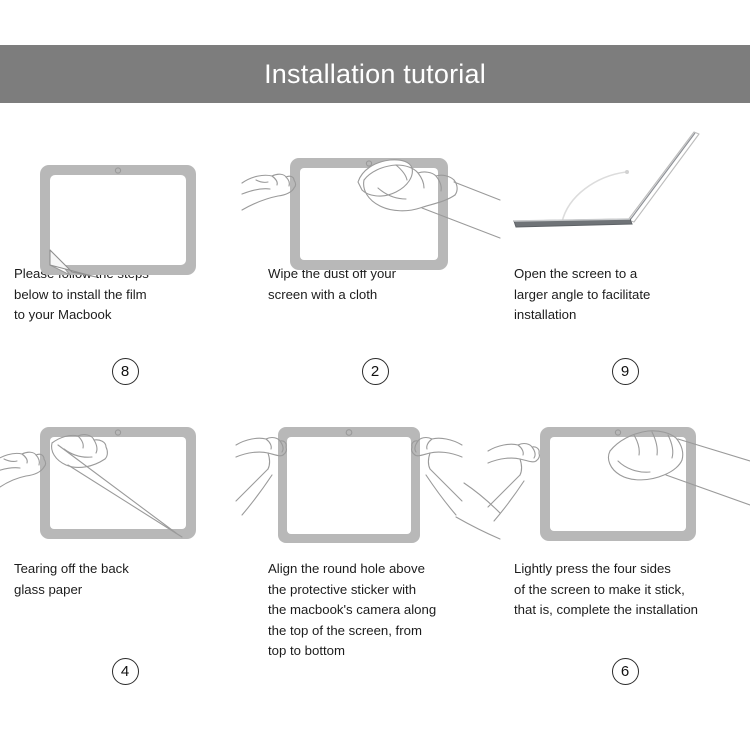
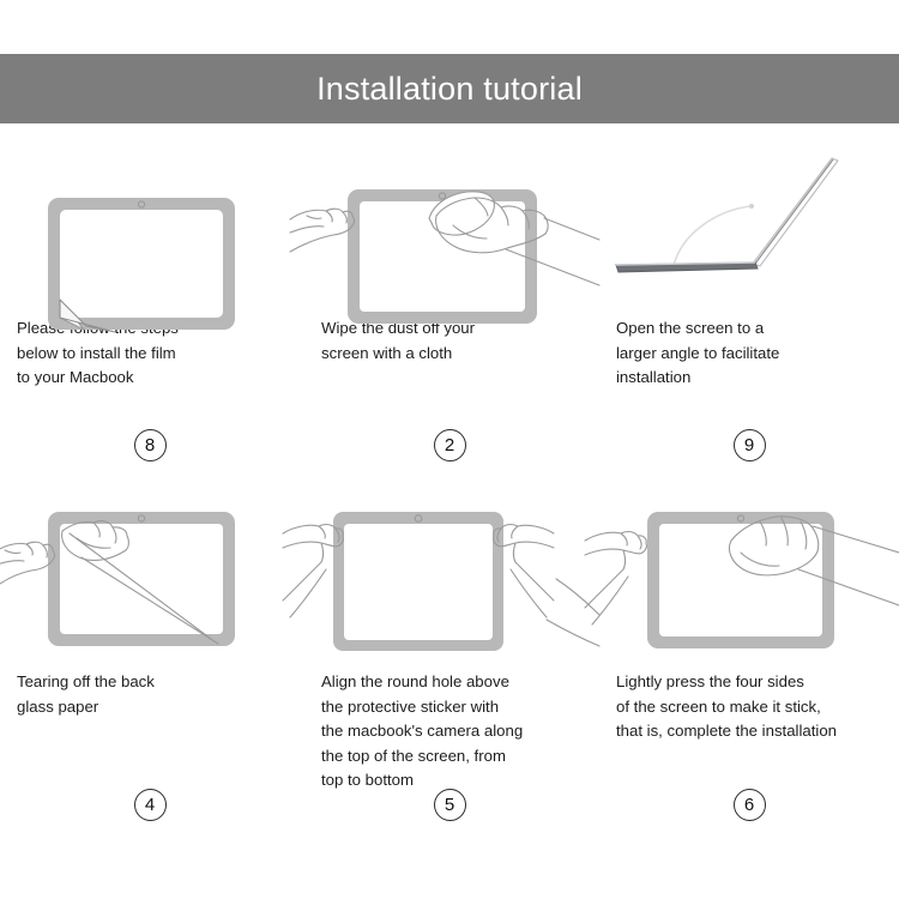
  Installation tutorial
  below to install the film
  to your Macbook
  8
  Wipe the dust off your
  screen with a cloth
  2
  Open the screen to a
  larger angle to facilitate
  installation
  9
  Tearing off the back
  glass paper
  4
  Align the round hole above
  the protective sticker with
  the macbook's camera along
  the top of the screen, from
  top to bottom
+ 5
  Lightly press the four sides
  of the screen to make it stick,
  that is, complete the installation
  6
